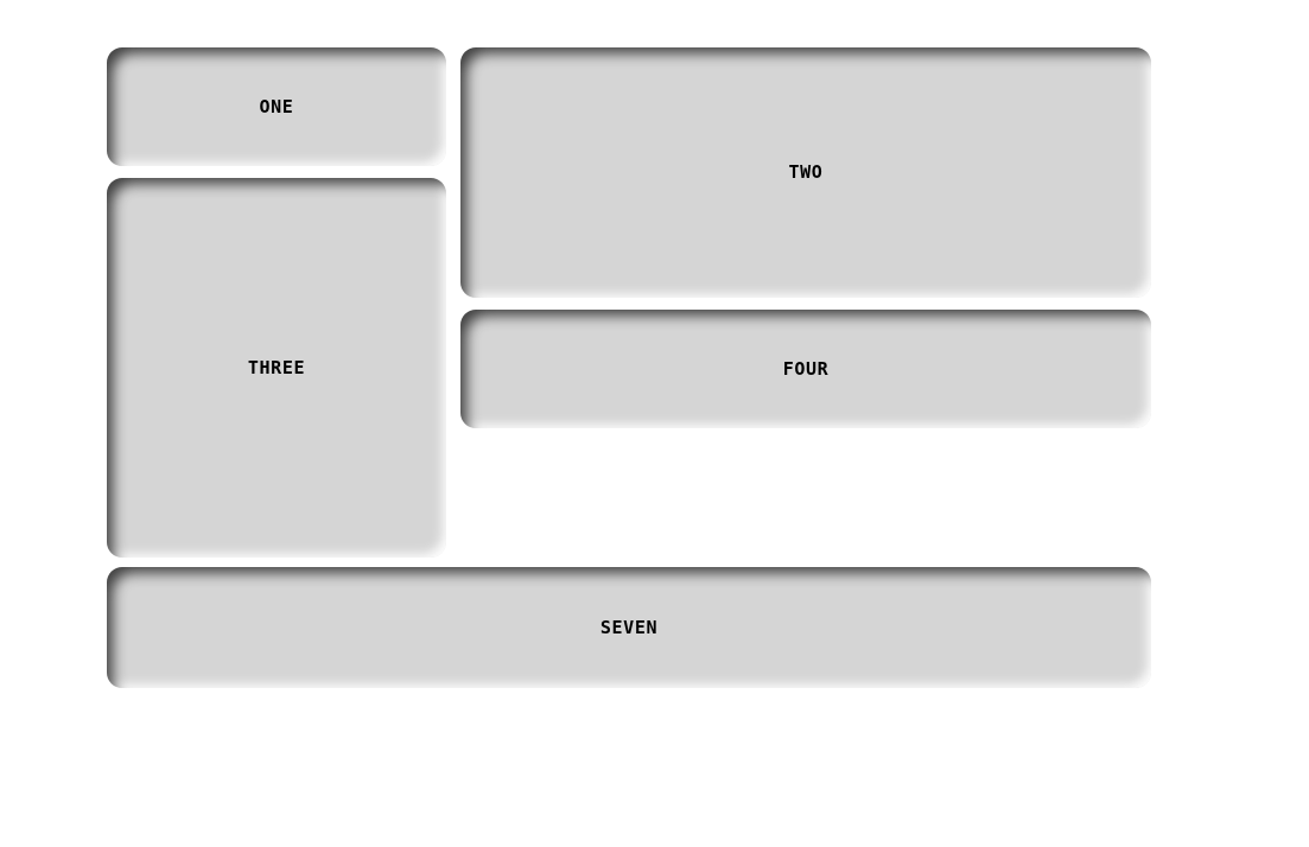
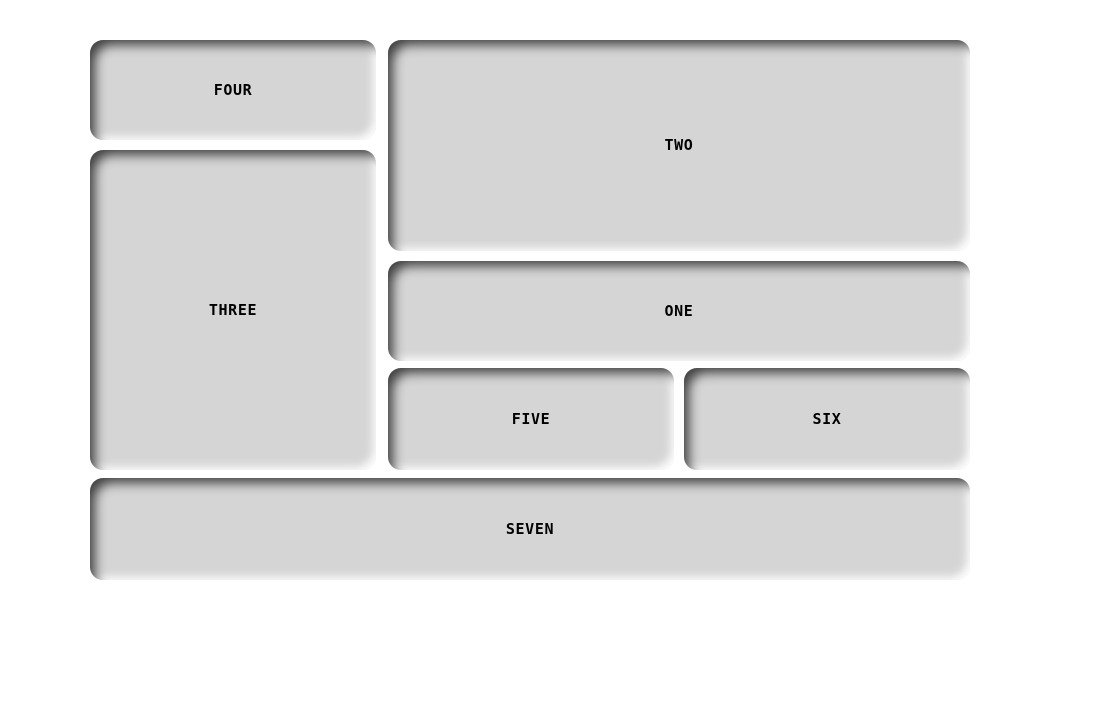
- ONE
+ FOUR
  TWO
  THREE
- FOUR
+ ONE
+ FIVE
+ SIX
  SEVEN
